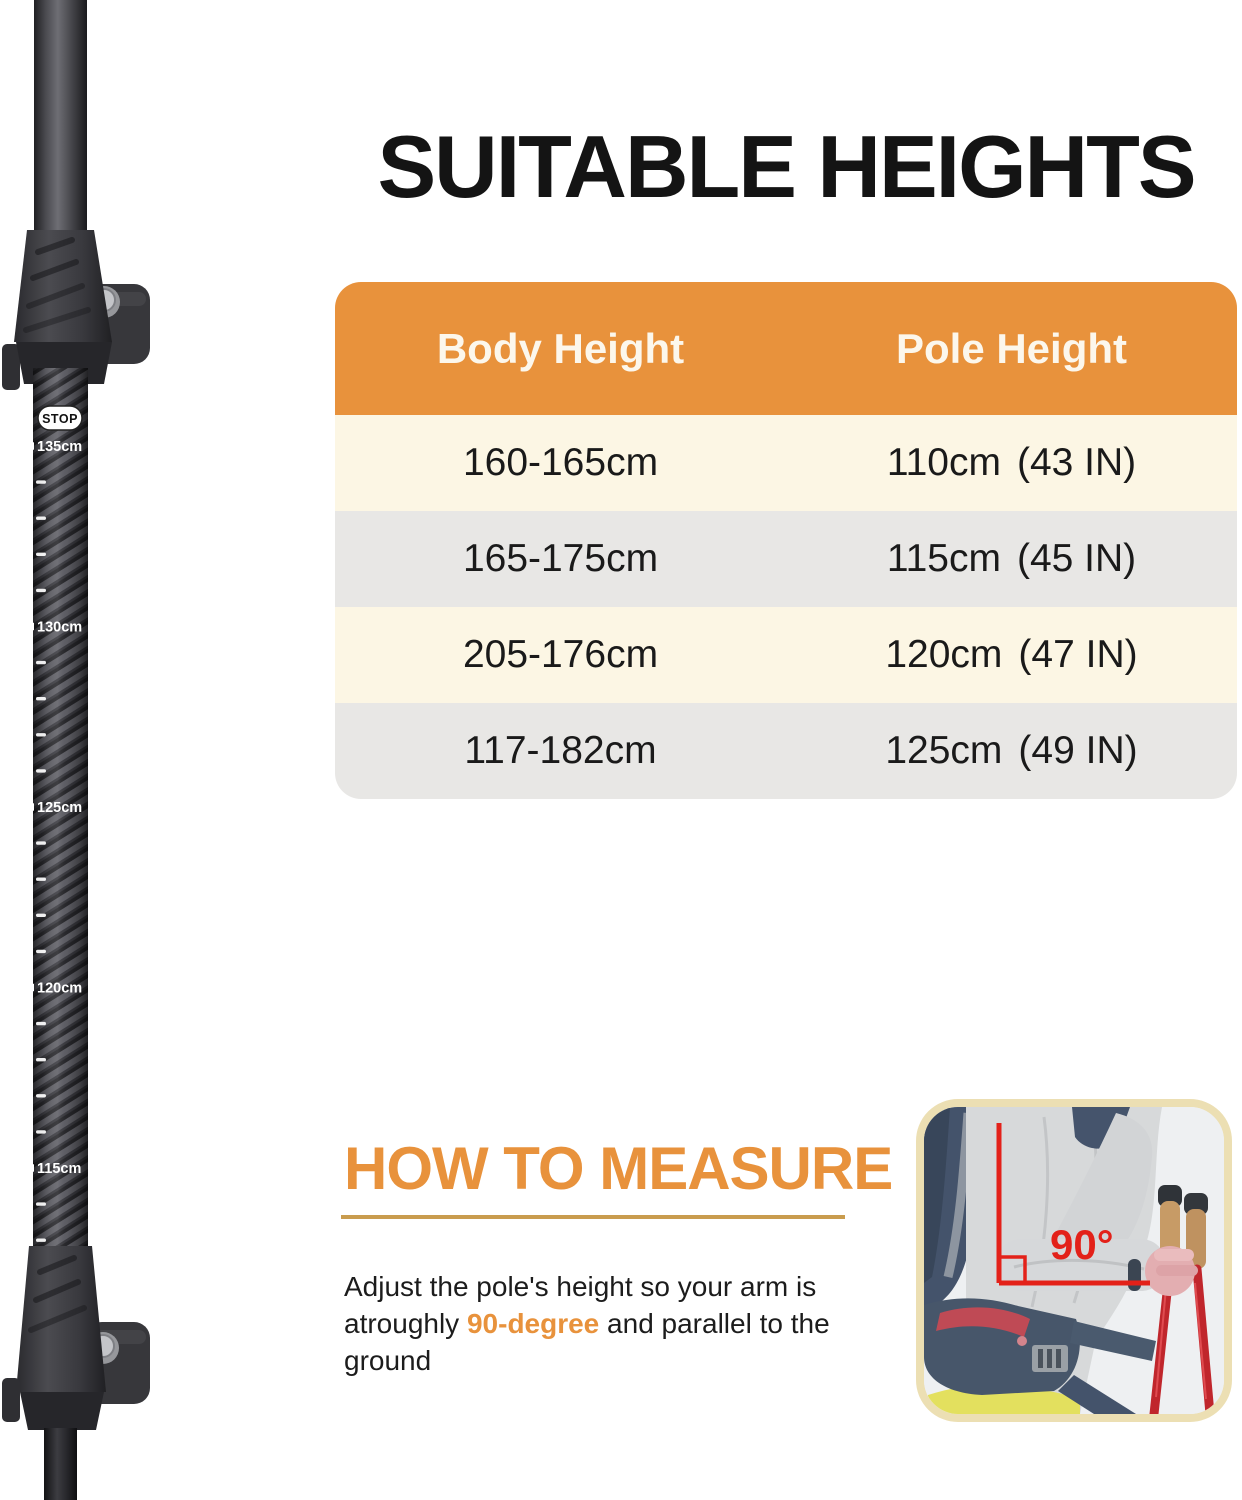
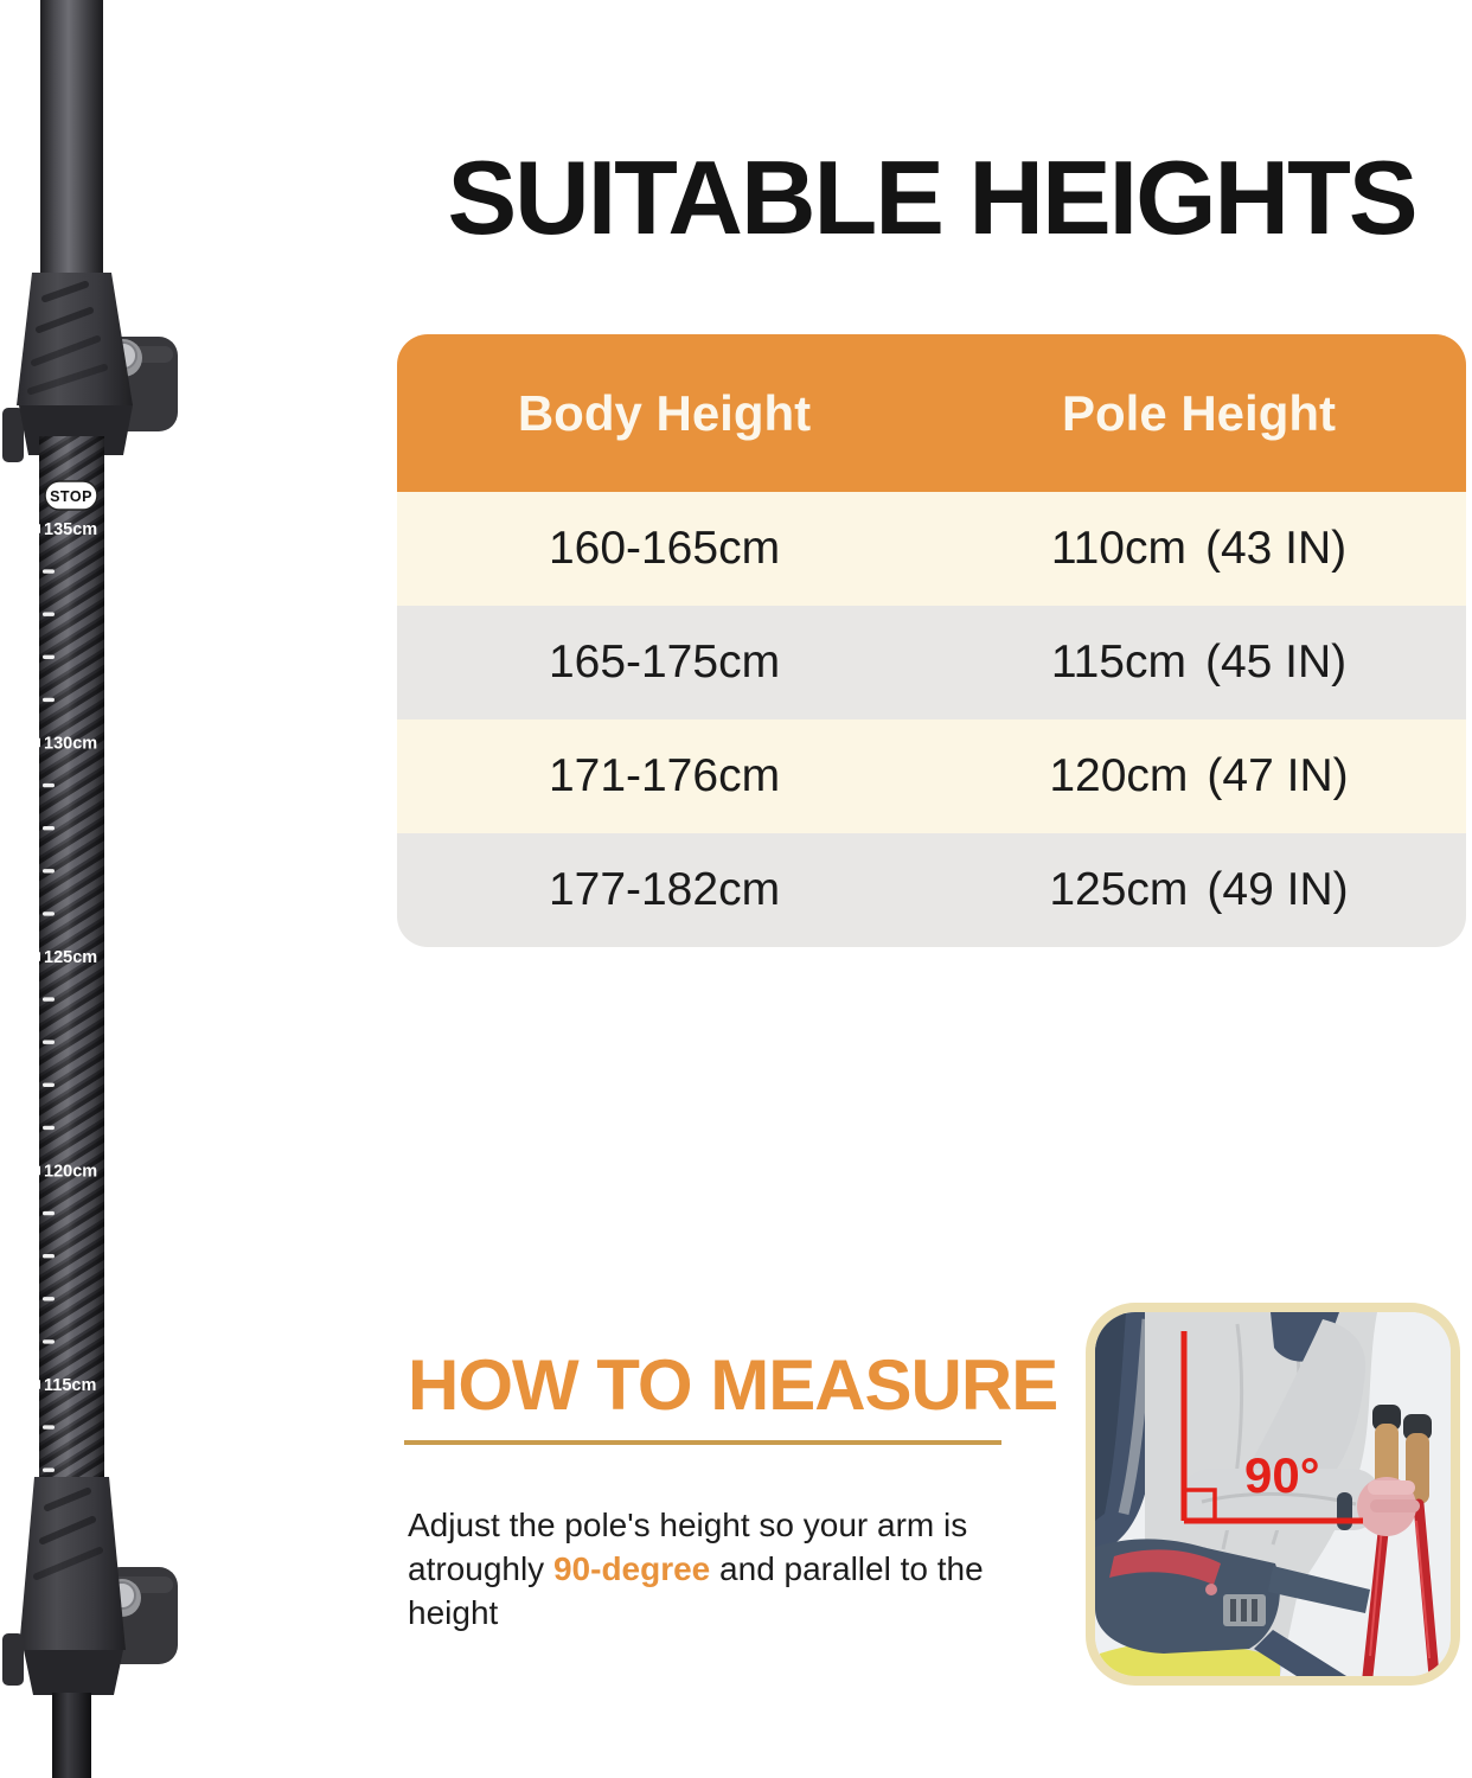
  STOP
  135cm
  130cm
  125cm
  120cm
  115cm
  SUITABLE HEIGHTS
  Body Height
  Pole Height
  160-165cm
  110cm (43 IN)
  165-175cm
  115cm (45 IN)
- 205-176cm
+ 171-176cm
  120cm (47 IN)
- 117-182cm
+ 177-182cm
  125cm (49 IN)
  HOW TO MEASURE
- Adjust the pole's height so your arm is atroughly 90-degree and parallel to the ground
+ Adjust the pole's height so your arm is atroughly 90-degree and parallel to the height
  90°
